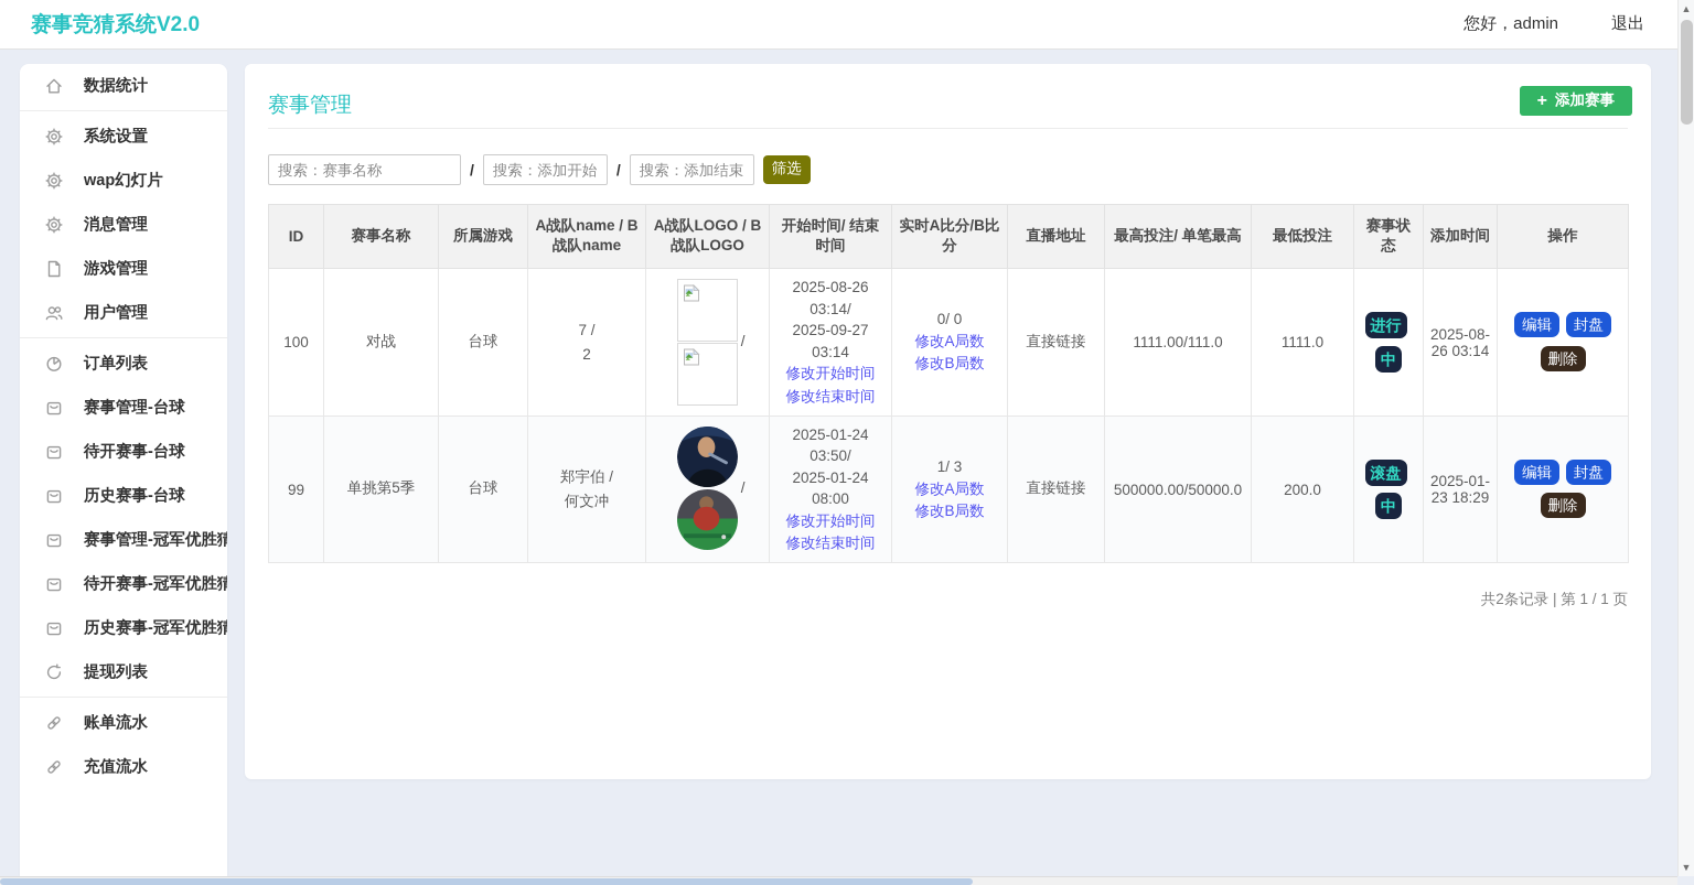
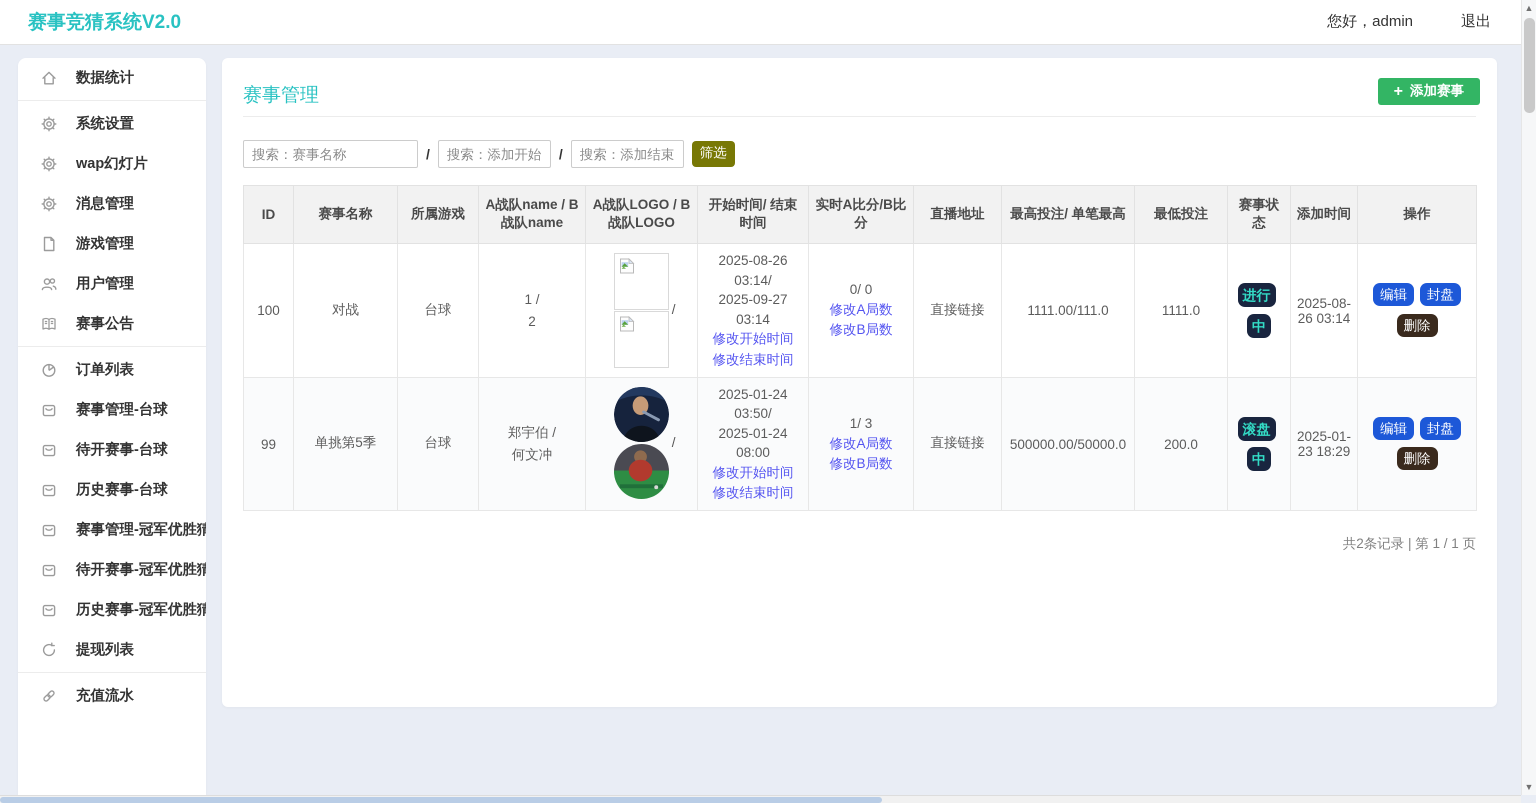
  赛事竞猜系统V2.0
  您好，admin
  退出
  数据统计
  系统设置
  wap幻灯片
  消息管理
  游戏管理
  用户管理
+ 赛事公告
  订单列表
  赛事管理-台球
  待开赛事-台球
  历史赛事-台球
  赛事管理-冠军优胜猜
  待开赛事-冠军优胜猜
  历史赛事-冠军优胜猜
  提现列表
- 账单流水
  充值流水
  赛事管理
  +
  添加赛事
  搜索：赛事名称
  /
  搜索：添加开始
  /
  搜索：添加结束
  筛选
  ID	赛事名称	所属游戏	A战队name / B 战队name	A战队LOGO / B战队LOGO	开始时间/ 结束时间	实时A比分/B比分	直播地址	最高投注/ 单笔最高	最低投注	赛事状态	添加时间	操作
- 100	对战	台球	7 / 2	/	2025-08-26 03:14/ 2025-09-27 03:14 修改开始时间 修改结束时间	0/ 0 修改A局数 修改B局数	直接链接	1111.00/111.0	1111.0	进行中	2025-08-26 03:14	编辑 封盘 删除
+ 100	对战	台球	1 / 2	/	2025-08-26 03:14/ 2025-09-27 03:14 修改开始时间 修改结束时间	0/ 0 修改A局数 修改B局数	直接链接	1111.00/111.0	1111.0	进行中	2025-08-26 03:14	编辑 封盘 删除
  99	单挑第5季	台球	郑宇伯 / 何文冲	/	2025-01-24 03:50/ 2025-01-24 08:00 修改开始时间 修改结束时间	1/ 3 修改A局数 修改B局数	直接链接	500000.00/50000.0	200.0	滚盘中	2025-01-23 18:29	编辑 封盘 删除
  共2条记录 | 第 1 / 1 页
  ▲
  ▼
